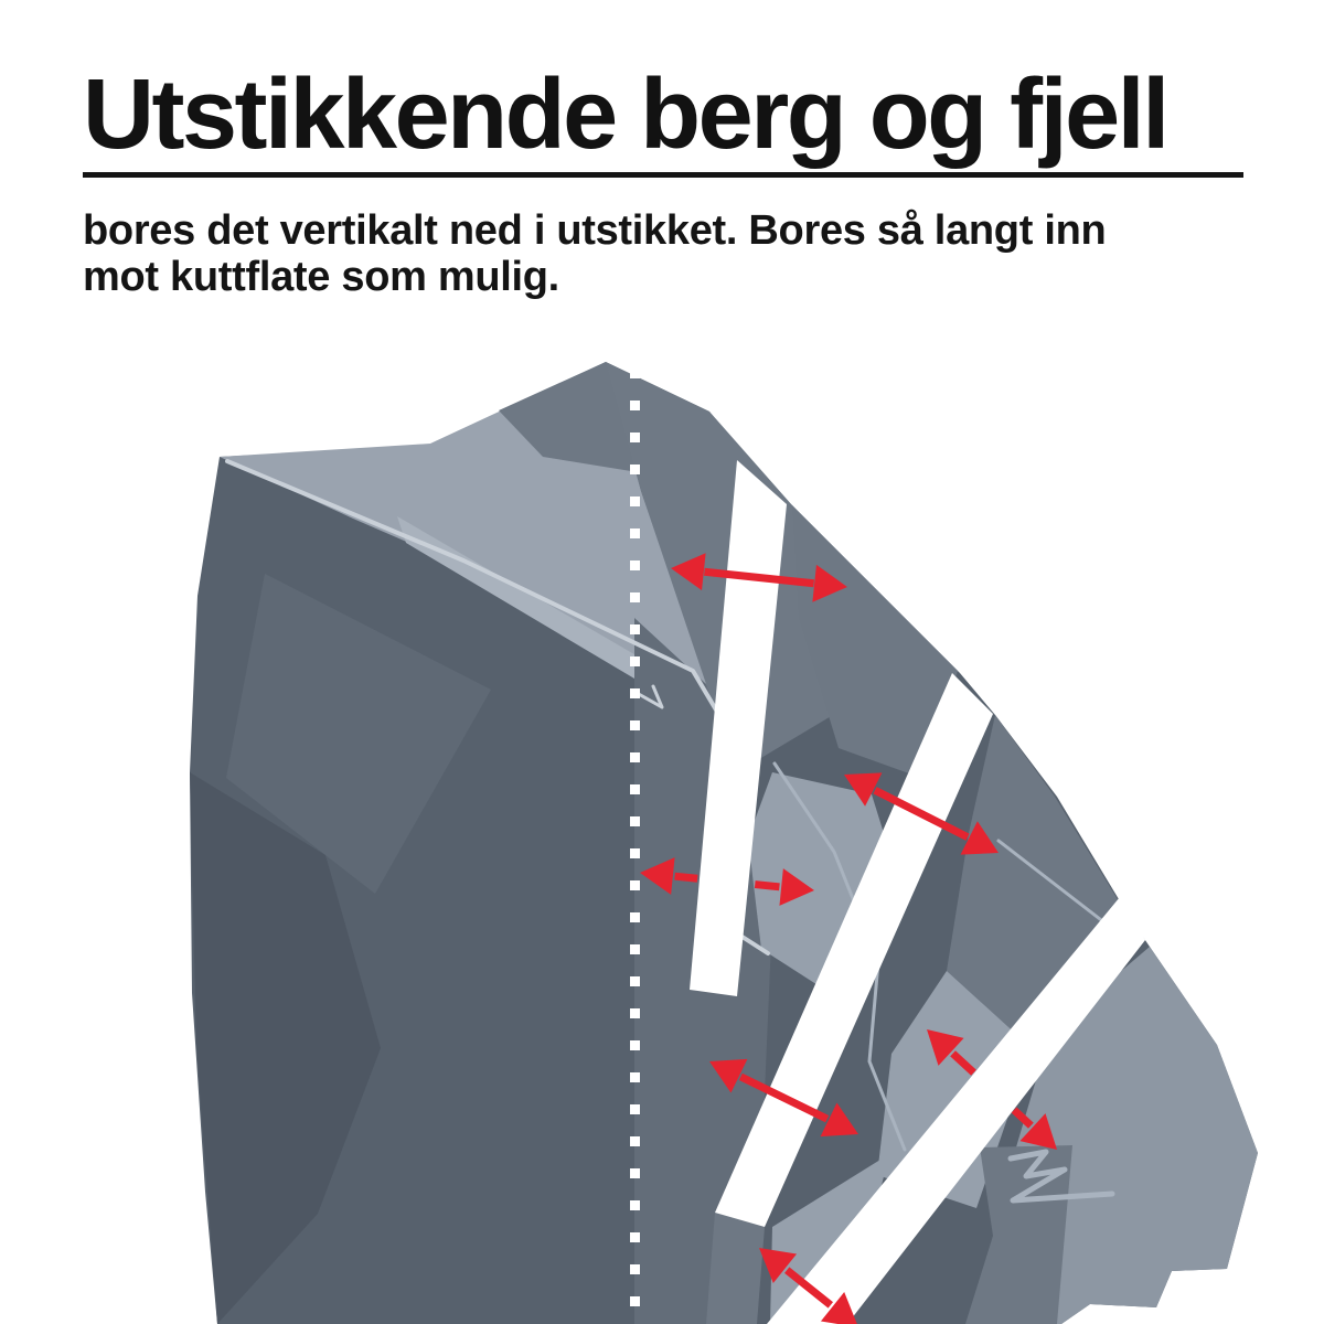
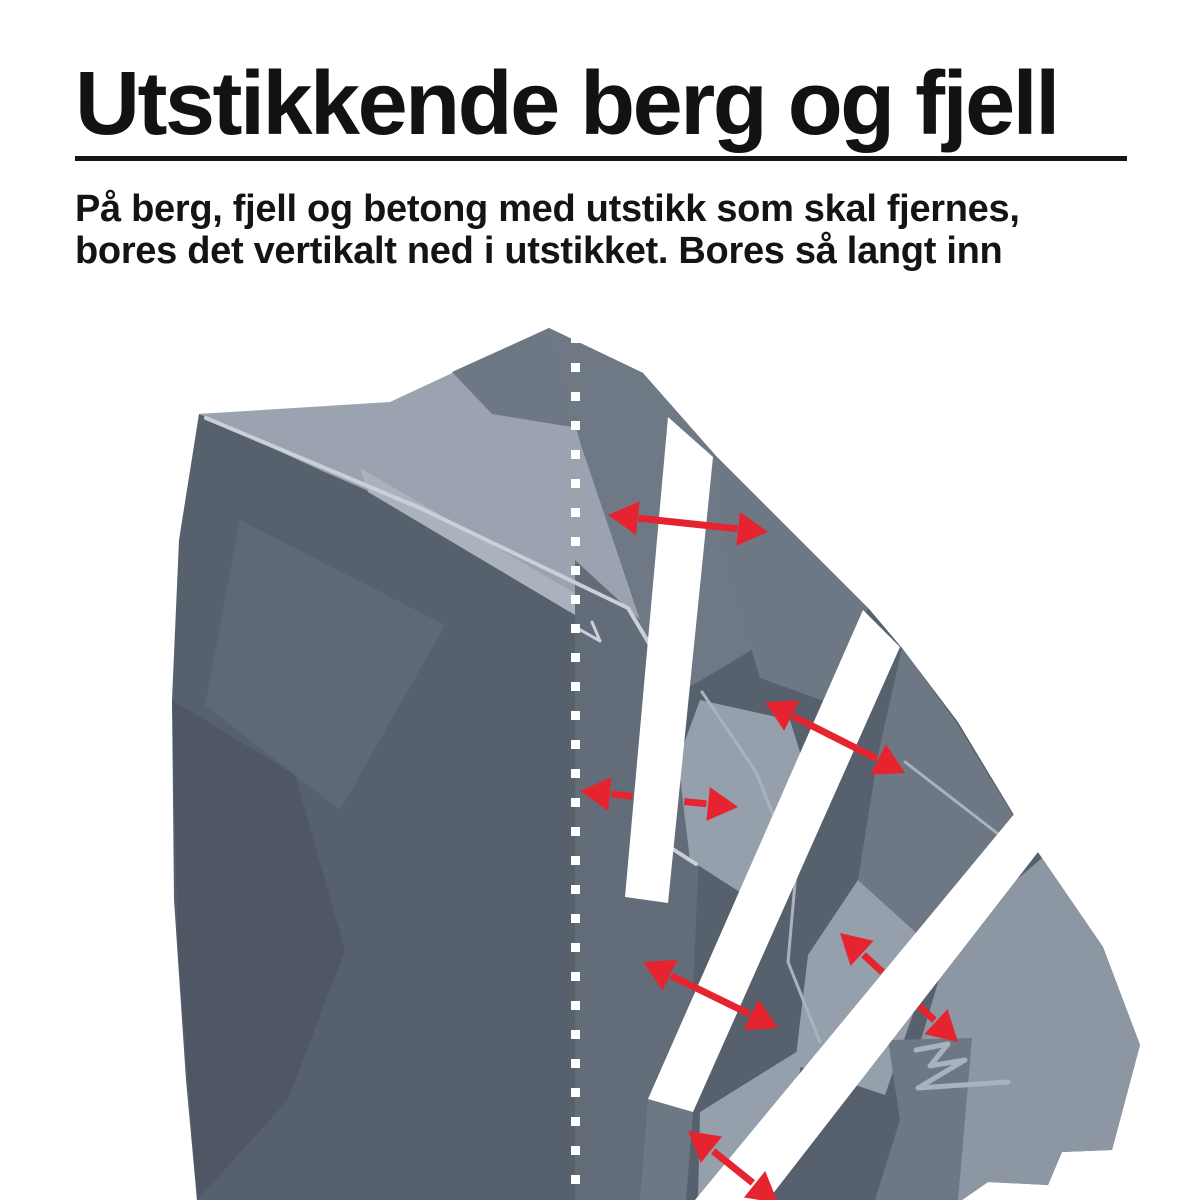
  Utstikkende berg og fjell
+ På berg, fjell og betong med utstikk som skal fjernes,
  bores det vertikalt ned i utstikket. Bores så langt inn
- mot kuttflate som mulig.
